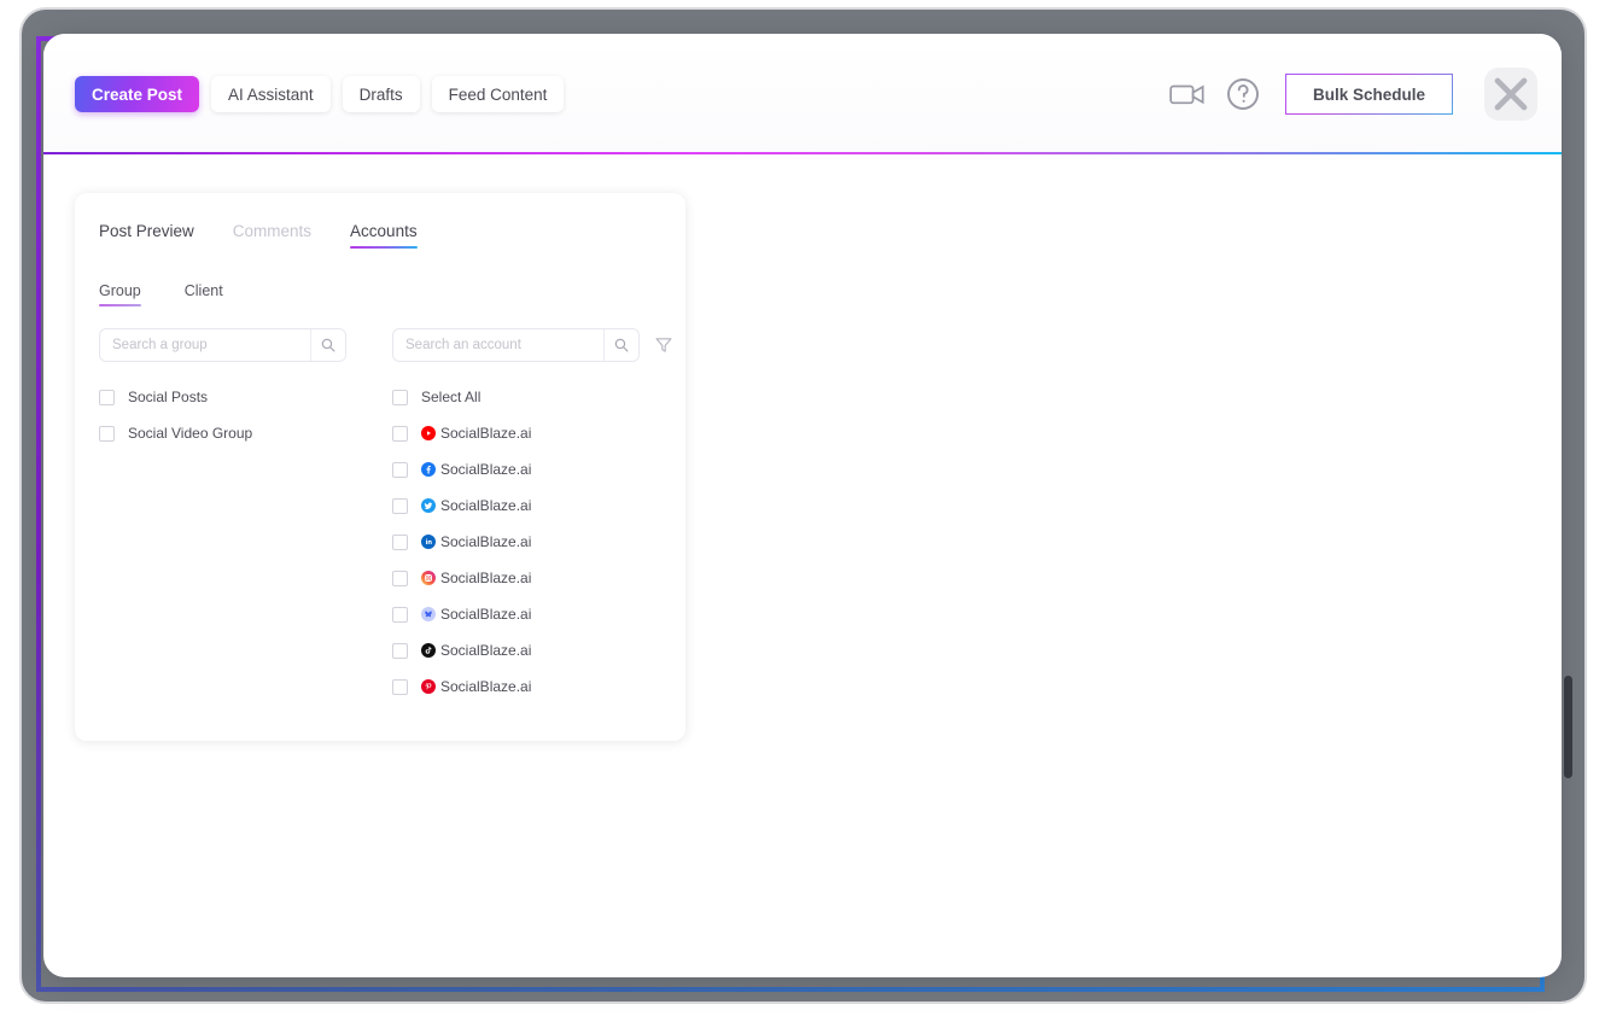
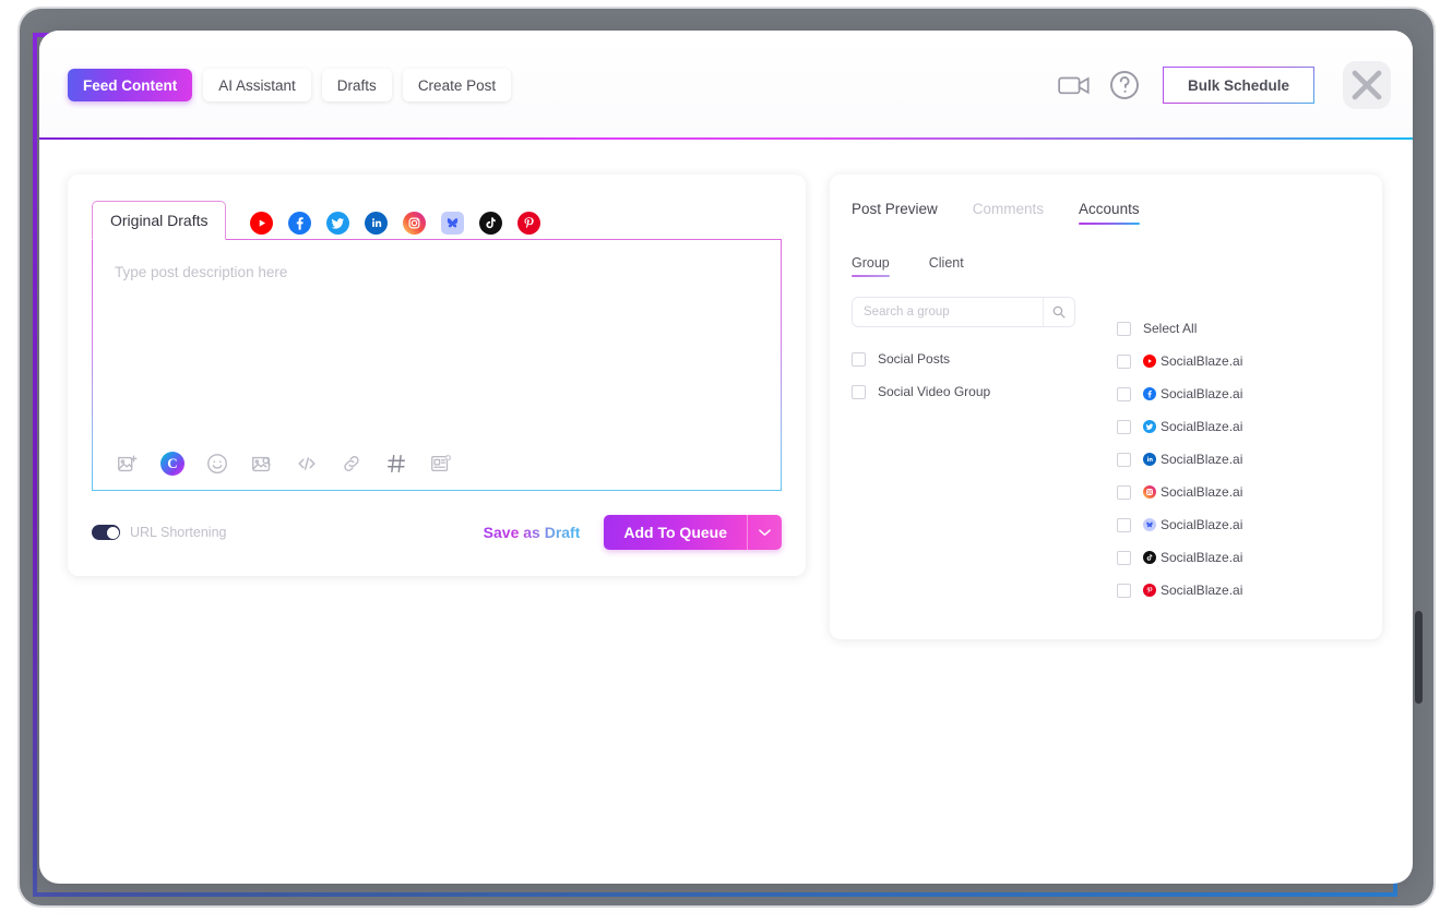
- Create Post
+ Feed Content
  AI Assistant
  Drafts
- Feed Content
+ Create Post
  Bulk Schedule
+ Original Drafts
+ Type post description here
+ C
+ URL Shortening
+ Save as Draft
+ Add To Queue
  Post Preview
  Comments
  Accounts
  Group
  Client
  Search a group
  Social Posts
  Social Video Group
- Search an account
  Select All
  SocialBlaze.ai
  SocialBlaze.ai
  SocialBlaze.ai
  SocialBlaze.ai
  SocialBlaze.ai
  SocialBlaze.ai
  SocialBlaze.ai
  SocialBlaze.ai
